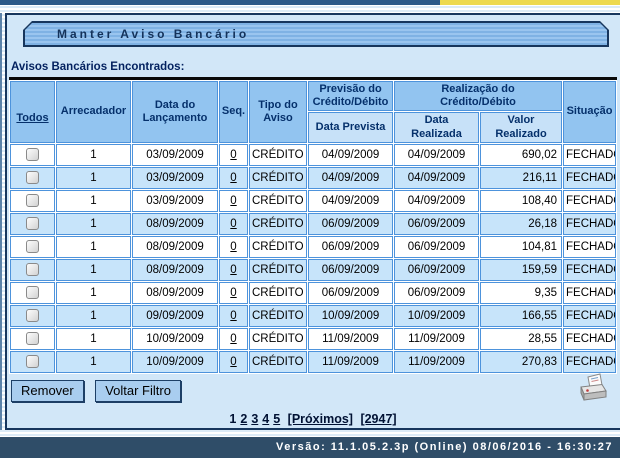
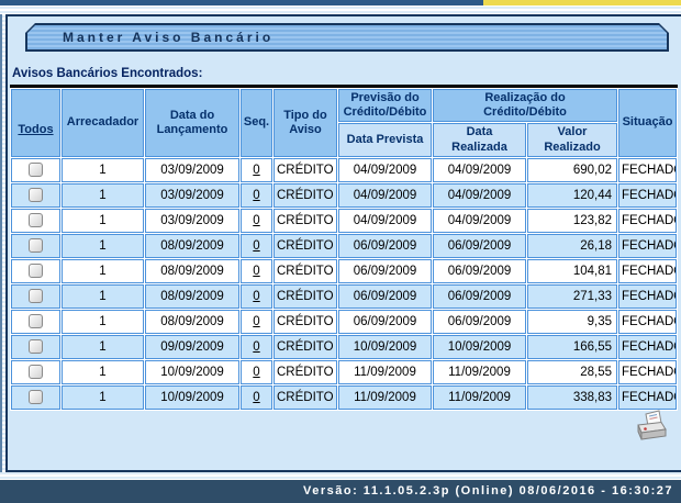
  Manter Aviso Bancário
  Avisos Bancários Encontrados:
  Todos	Arrecadador	Data do Lançamento	Seq.	Tipo do Aviso	Previsão do Crédito/Débito	Realização do Crédito/Débito	Situação
  Data Prevista	Data Realizada	Valor Realizado
  	1	03/09/2009	0	CRÉDITO	04/09/2009	04/09/2009	690,02	FECHAD
- 	1	03/09/2009	0	CRÉDITO	04/09/2009	04/09/2009	216,11	FECHAD
+ 	1	03/09/2009	0	CRÉDITO	04/09/2009	04/09/2009	120,44	FECHAD
- 	1	03/09/2009	0	CRÉDITO	04/09/2009	04/09/2009	108,40	FECHAD
+ 	1	03/09/2009	0	CRÉDITO	04/09/2009	04/09/2009	123,82	FECHAD
  	1	08/09/2009	0	CRÉDITO	06/09/2009	06/09/2009	26,18	FECHAD
  	1	08/09/2009	0	CRÉDITO	06/09/2009	06/09/2009	104,81	FECHAD
- 	1	08/09/2009	0	CRÉDITO	06/09/2009	06/09/2009	159,59	FECHAD
+ 	1	08/09/2009	0	CRÉDITO	06/09/2009	06/09/2009	271,33	FECHAD
  	1	08/09/2009	0	CRÉDITO	06/09/2009	06/09/2009	9,35	FECHAD
  	1	09/09/2009	0	CRÉDITO	10/09/2009	10/09/2009	166,55	FECHAD
  	1	10/09/2009	0	CRÉDITO	11/09/2009	11/09/2009	28,55	FECHAD
- 	1	10/09/2009	0	CRÉDITO	11/09/2009	11/09/2009	270,83	FECHAD
+ 	1	10/09/2009	0	CRÉDITO	11/09/2009	11/09/2009	338,83	FECHAD
- Remover Voltar Filtro
- 1 2 3 4 5 [Próximos] [2947]
  Versão: 11.1.05.2.3p (Online) 08/06/2016 - 16:30:27
